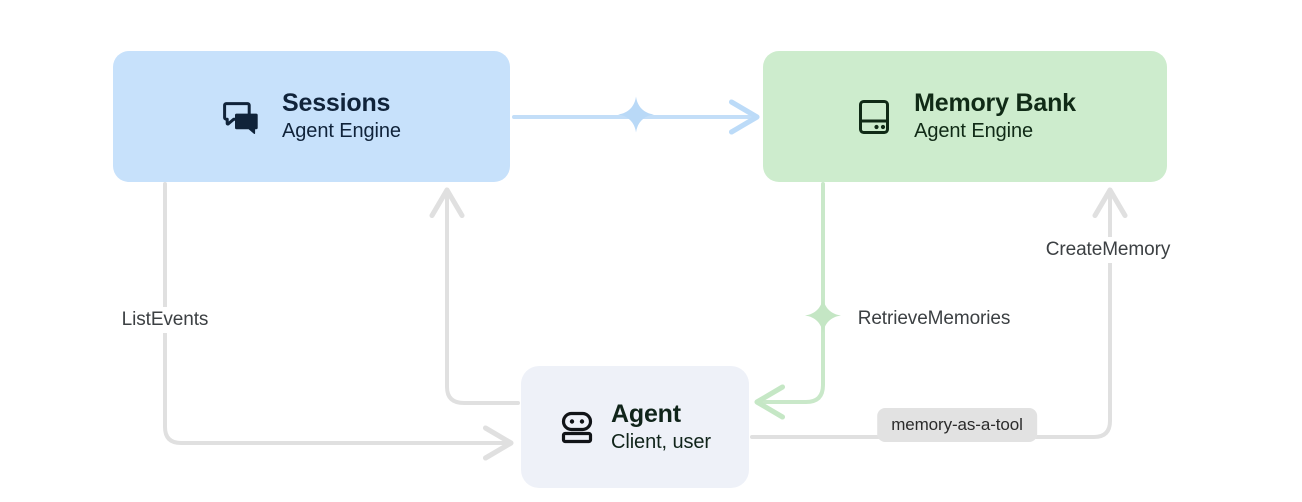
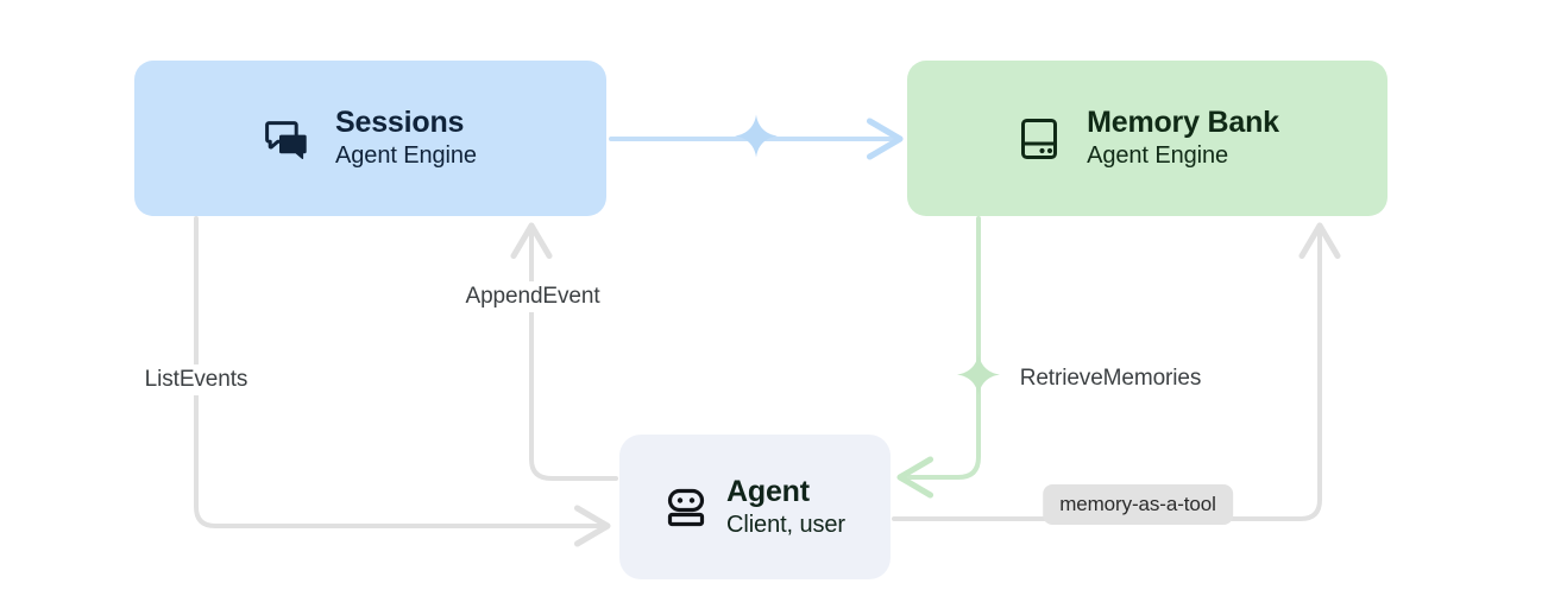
+ AppendEvent
  ListEvents
- CreateMemory
  RetrieveMemories
  memory-as-a-tool
  Sessions
  Agent Engine
  Memory Bank
  Agent Engine
  Agent
  Client, user
